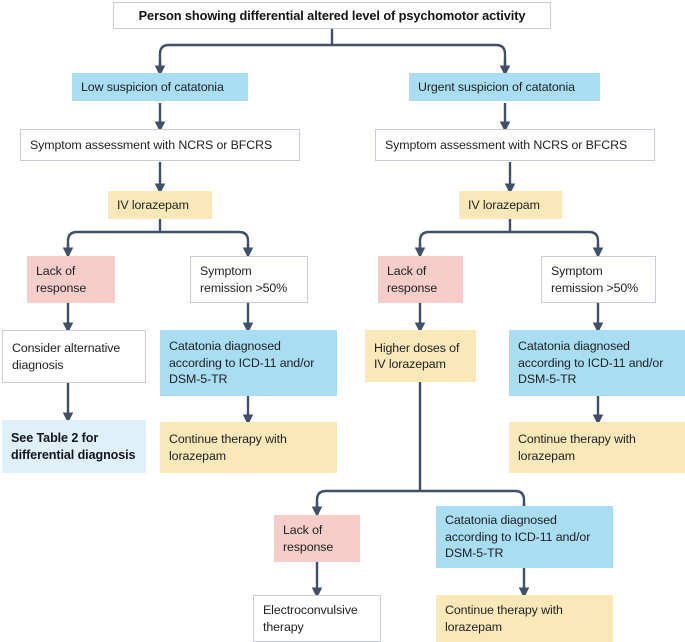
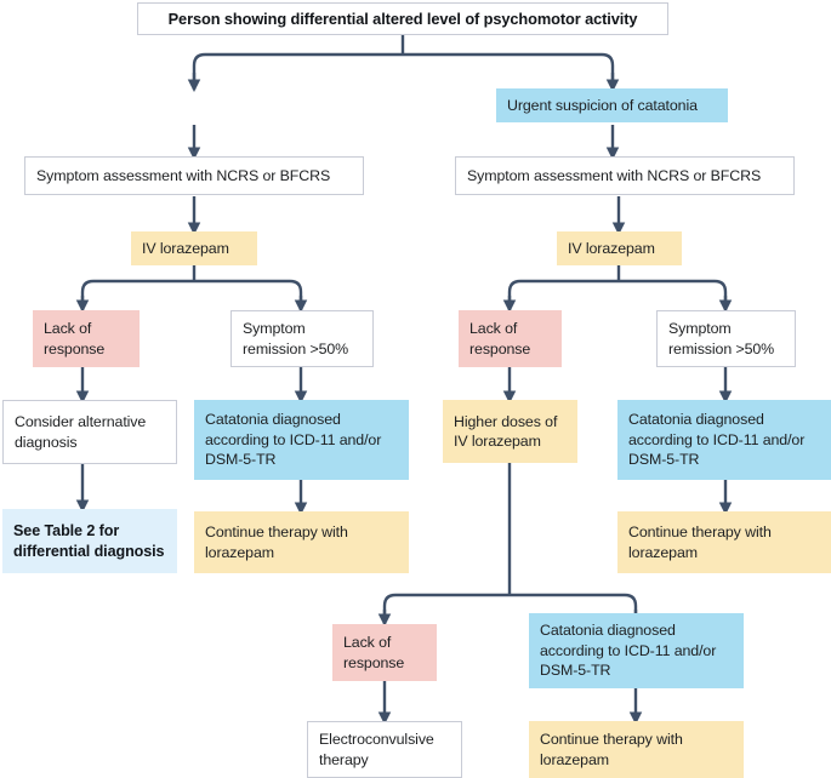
  Person showing differential altered level of psychomotor activity
- Low suspicion of catatonia
  Urgent suspicion of catatonia
  Symptom assessment with NCRS or BFCRS
  Symptom assessment with NCRS or BFCRS
  IV lorazepam
  IV lorazepam
  Lack of
  response
  Symptom
  remission >50%
  Lack of
  response
  Symptom
  remission >50%
  Consider alternative
  diagnosis
  Catatonia diagnosed
  according to ICD-11 and/or
  DSM-5-TR
  Higher doses of
  IV lorazepam
  Catatonia diagnosed
  according to ICD-11 and/or
  DSM-5-TR
  See Table 2 for
  differential diagnosis
  Continue therapy with
  lorazepam
  Continue therapy with
  lorazepam
  Lack of
  response
  Catatonia diagnosed
  according to ICD-11 and/or
  DSM-5-TR
  Electroconvulsive
  therapy
  Continue therapy with
  lorazepam
